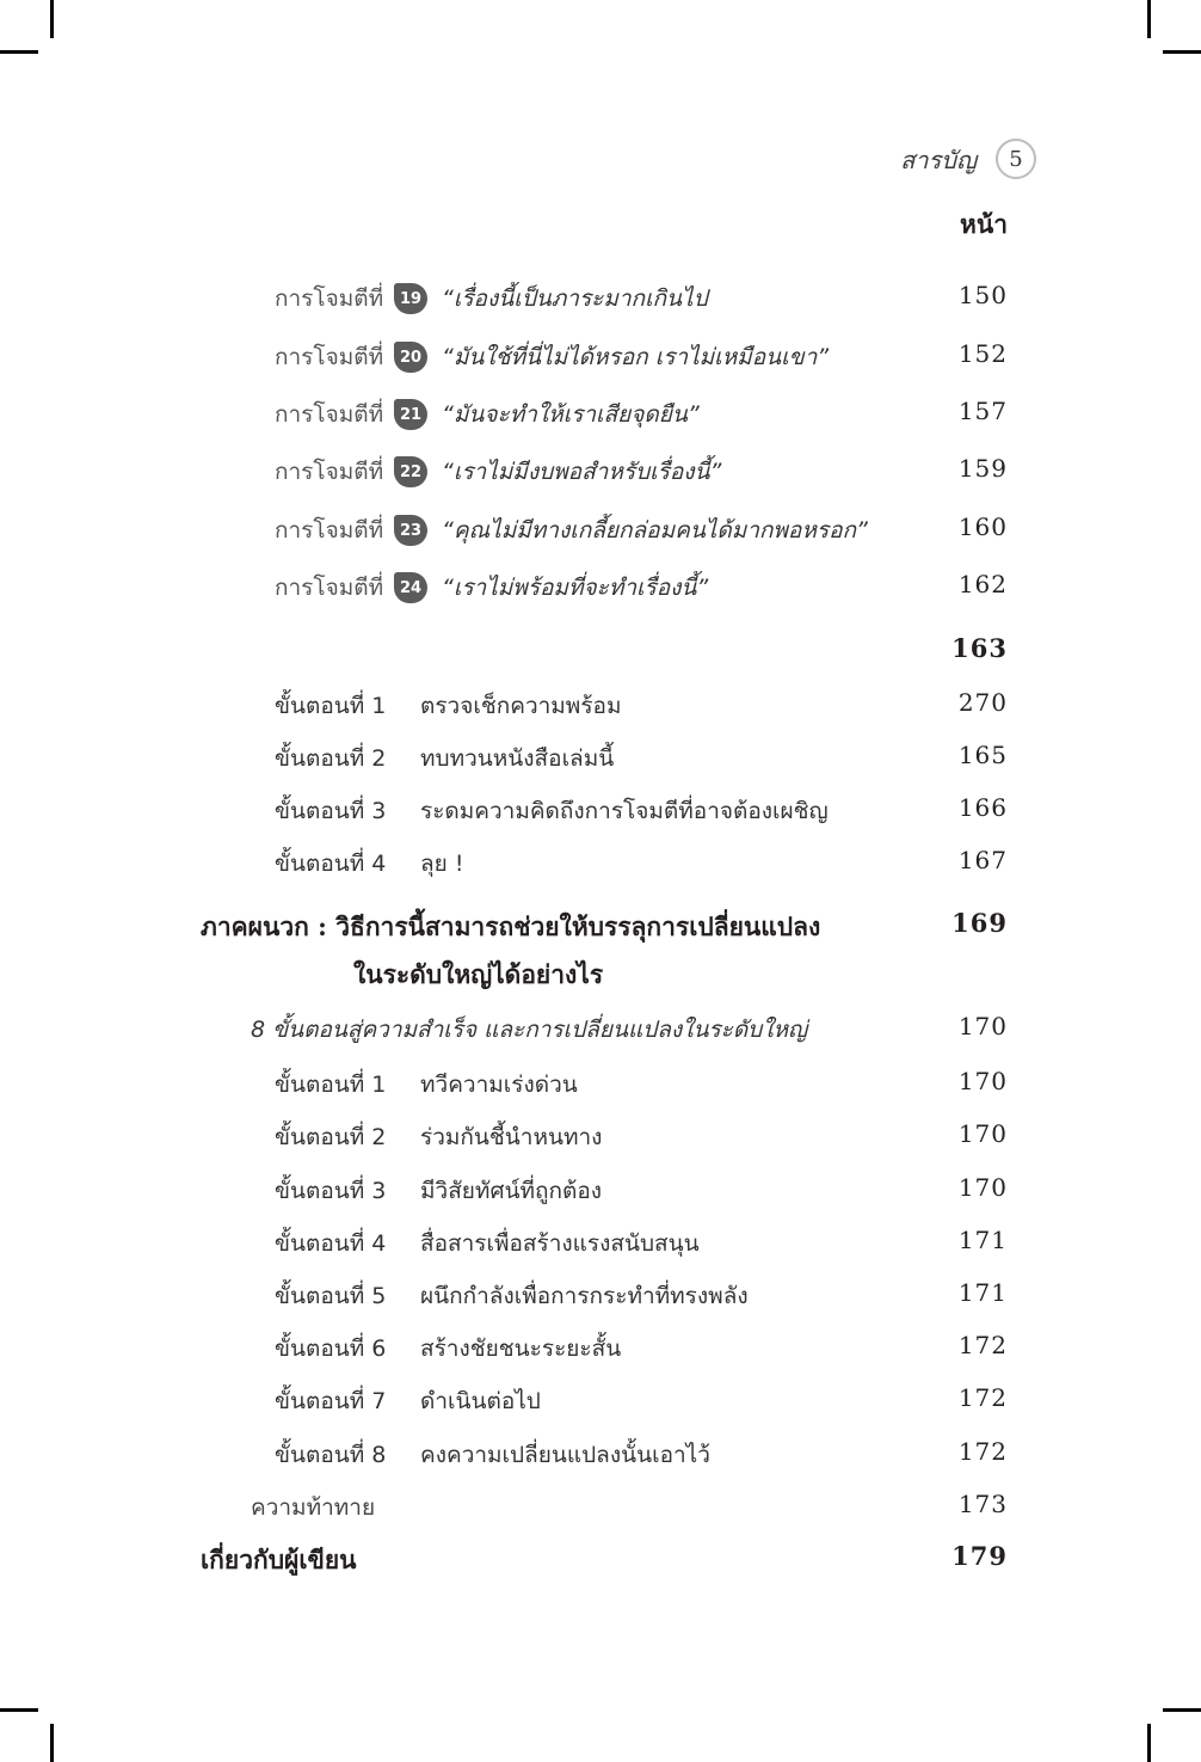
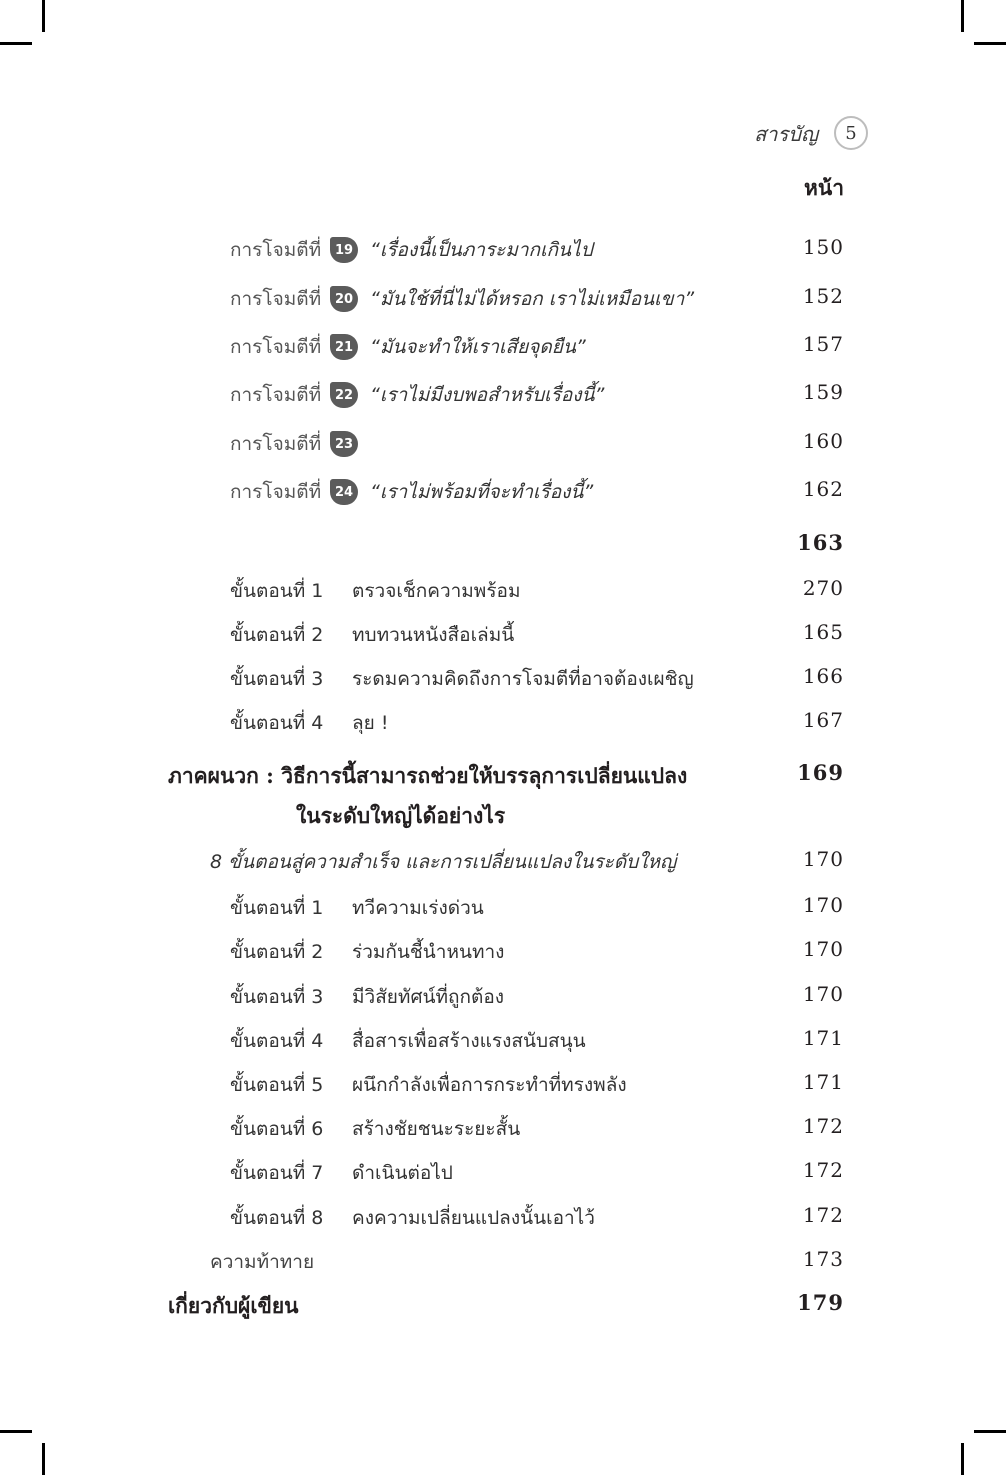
  สารบัญ
  5
  หน้า
  การโจมตีที่
  19
  “เรื่องนี้เป็นภาระมากเกินไป
  150
  การโจมตีที่
  20
  “มันใช้ที่นี่ไม่ได้หรอก เราไม่เหมือนเขา”
  152
  การโจมตีที่
  21
  “มันจะทำให้เราเสียจุดยืน”
  157
  การโจมตีที่
  22
  “เราไม่มีงบพอสำหรับเรื่องนี้”
  159
  การโจมตีที่
  23
- “คุณไม่มีทางเกลี้ยกล่อมคนได้มากพอหรอก”
  160
  การโจมตีที่
  24
  “เราไม่พร้อมที่จะทำเรื่องนี้”
  162
  163
  ขั้นตอนที่ 1
  ตรวจเช็กความพร้อม
  270
  ขั้นตอนที่ 2
  ทบทวนหนังสือเล่มนี้
  165
  ขั้นตอนที่ 3
  ระดมความคิดถึงการโจมตีที่อาจต้องเผชิญ
  166
  ขั้นตอนที่ 4
  ลุย !
  167
  ภาคผนวก : วิธีการนี้สามารถช่วยให้บรรลุการเปลี่ยนแปลง
  169
  ในระดับใหญ่ได้อย่างไร
  8 ขั้นตอนสู่ความสำเร็จ และการเปลี่ยนแปลงในระดับใหญ่
  170
  ขั้นตอนที่ 1
  ทวีความเร่งด่วน
  170
  ขั้นตอนที่ 2
  ร่วมกันชี้นำหนทาง
  170
  ขั้นตอนที่ 3
  มีวิสัยทัศน์ที่ถูกต้อง
  170
  ขั้นตอนที่ 4
  สื่อสารเพื่อสร้างแรงสนับสนุน
  171
  ขั้นตอนที่ 5
  ผนึกกำลังเพื่อการกระทำที่ทรงพลัง
  171
  ขั้นตอนที่ 6
  สร้างชัยชนะระยะสั้น
  172
  ขั้นตอนที่ 7
  ดำเนินต่อไป
  172
  ขั้นตอนที่ 8
  คงความเปลี่ยนแปลงนั้นเอาไว้
  172
  ความท้าทาย
  173
  เกี่ยวกับผู้เขียน
  179
